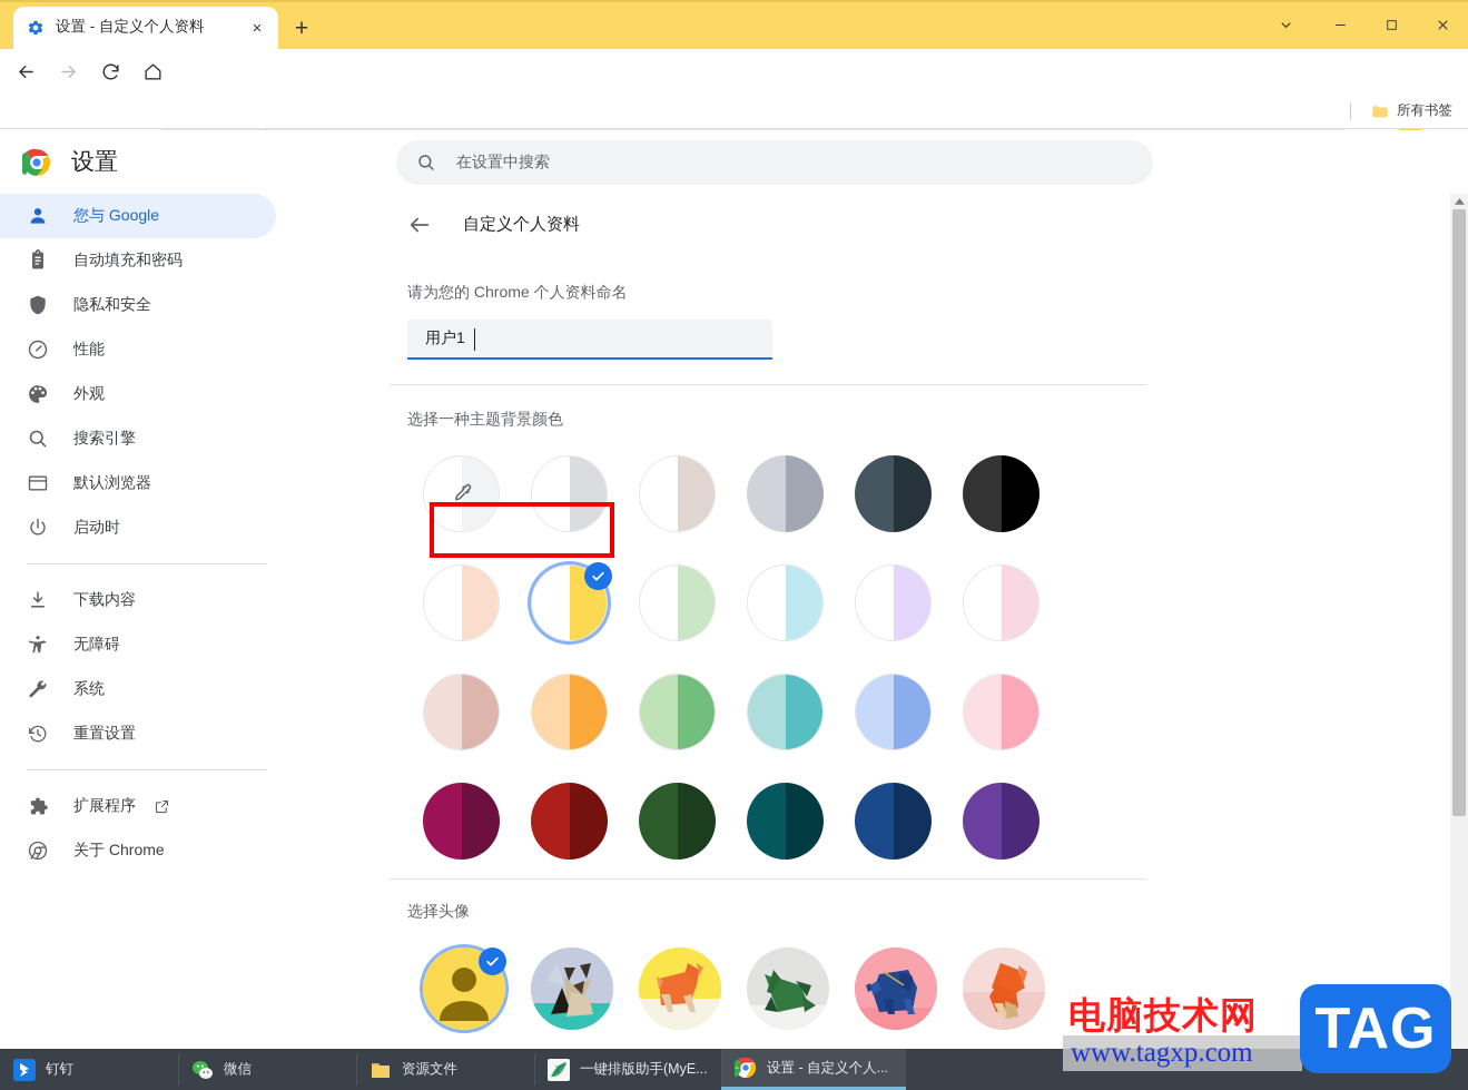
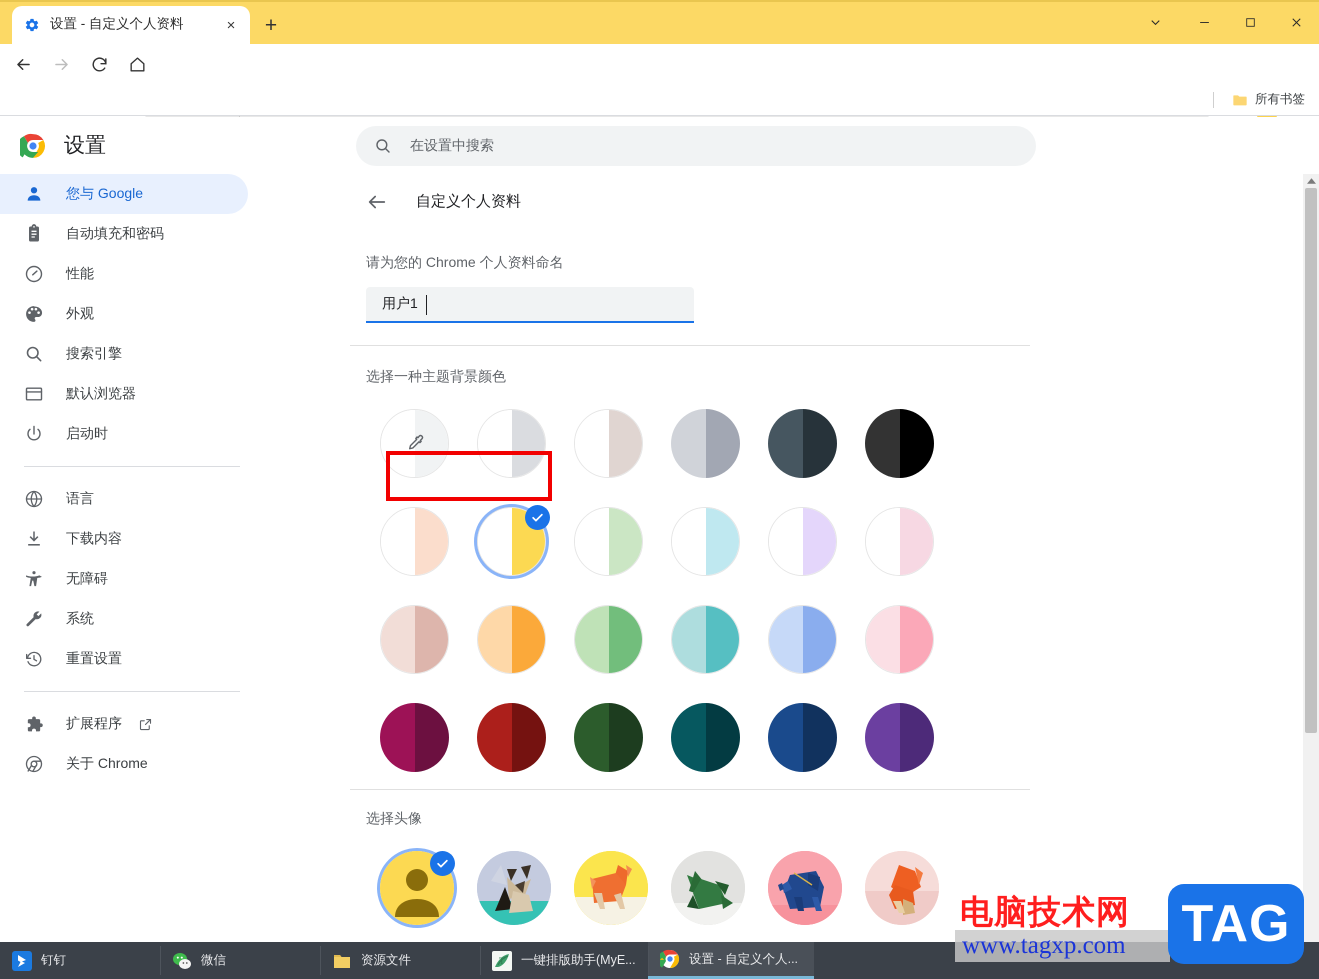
  设置 - 自定义个人资料
  ×
  +
  所有书签
  设置
  在设置中搜索
  您与 Google
  自动填充和密码
- 隐私和安全
  性能
  外观
  搜索引擎
  默认浏览器
  启动时
+ 语言
  下载内容
  无障碍
  系统
  重置设置
  扩展程序
  关于 Chrome
  自定义个人资料
  请为您的 Chrome 个人资料命名
  用户1
  选择一种主题背景颜色
  选择头像
  钉钉
  微信
  资源文件
  T
  一键排版助手(MyE...
  设置 - 自定义个人...
  电脑技术网
  www.tagxp.com
  TAG
